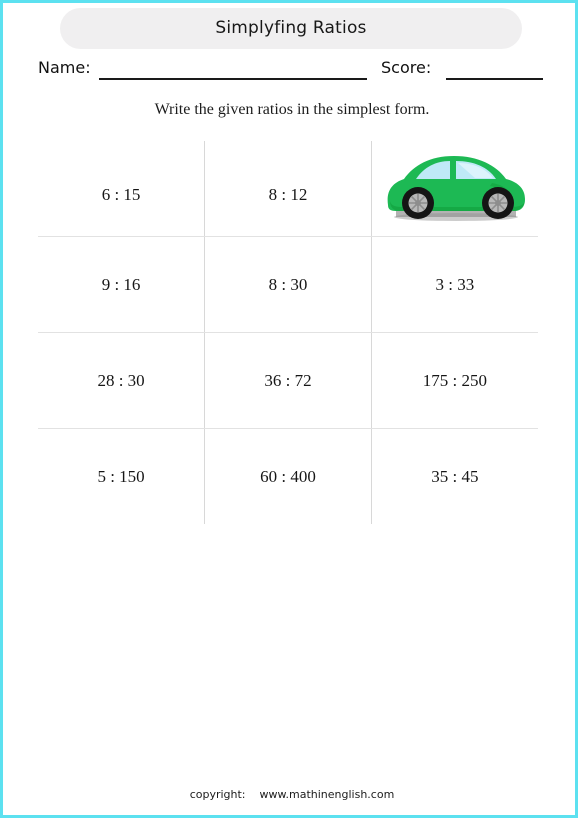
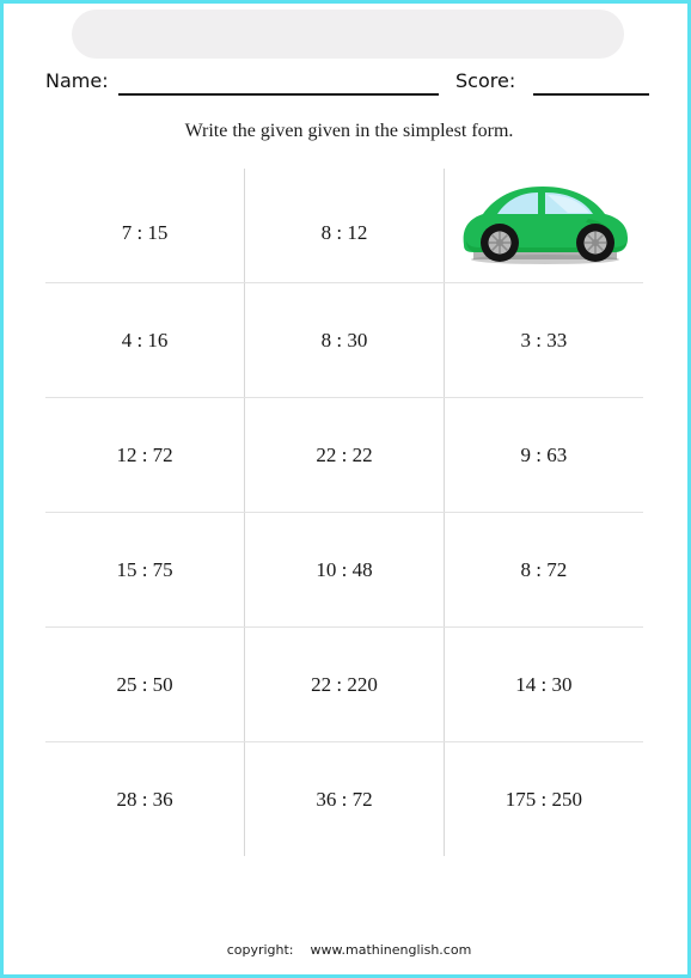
- Simplyfing Ratios
  Name:
  Score:
- Write the given ratios in the simplest form.
+ Write the given given in the simplest form.
- 6 : 15	8 : 12
+ 7 : 15	8 : 12
- 9 : 16	8 : 30	3 : 33
+ 4 : 16	8 : 30	3 : 33
+ 12 : 72	22 : 22	9 : 63
+ 15 : 75	10 : 48	8 : 72
+ 25 : 50	22 : 220	14 : 30
- 28 : 30	36 : 72	175 : 250
+ 28 : 36	36 : 72	175 : 250
- 5 : 150	60 : 400	35 : 45
  copyright: www.mathinenglish.com
